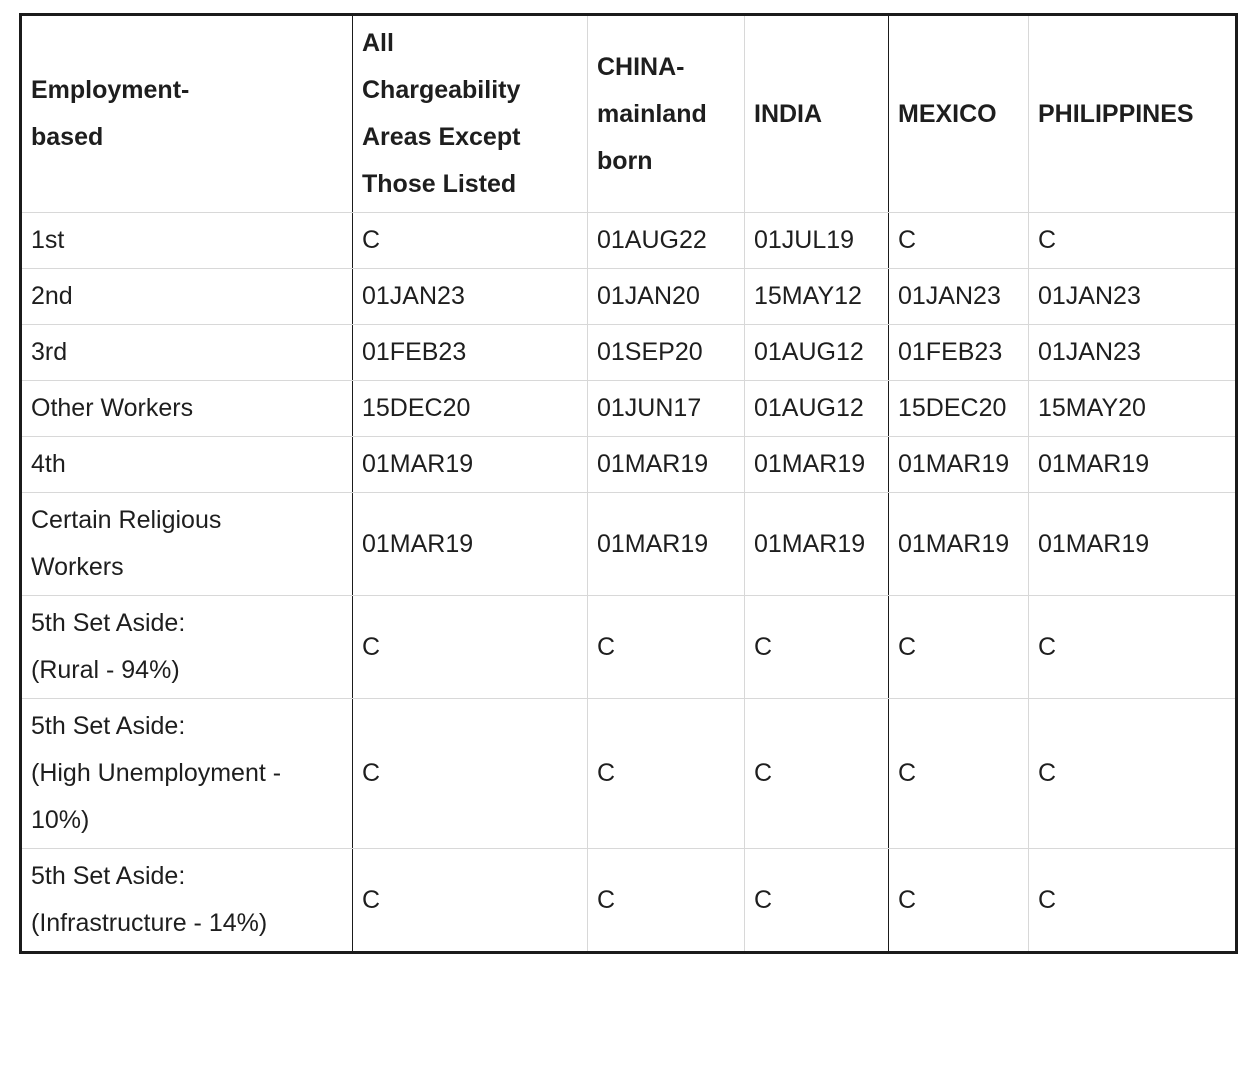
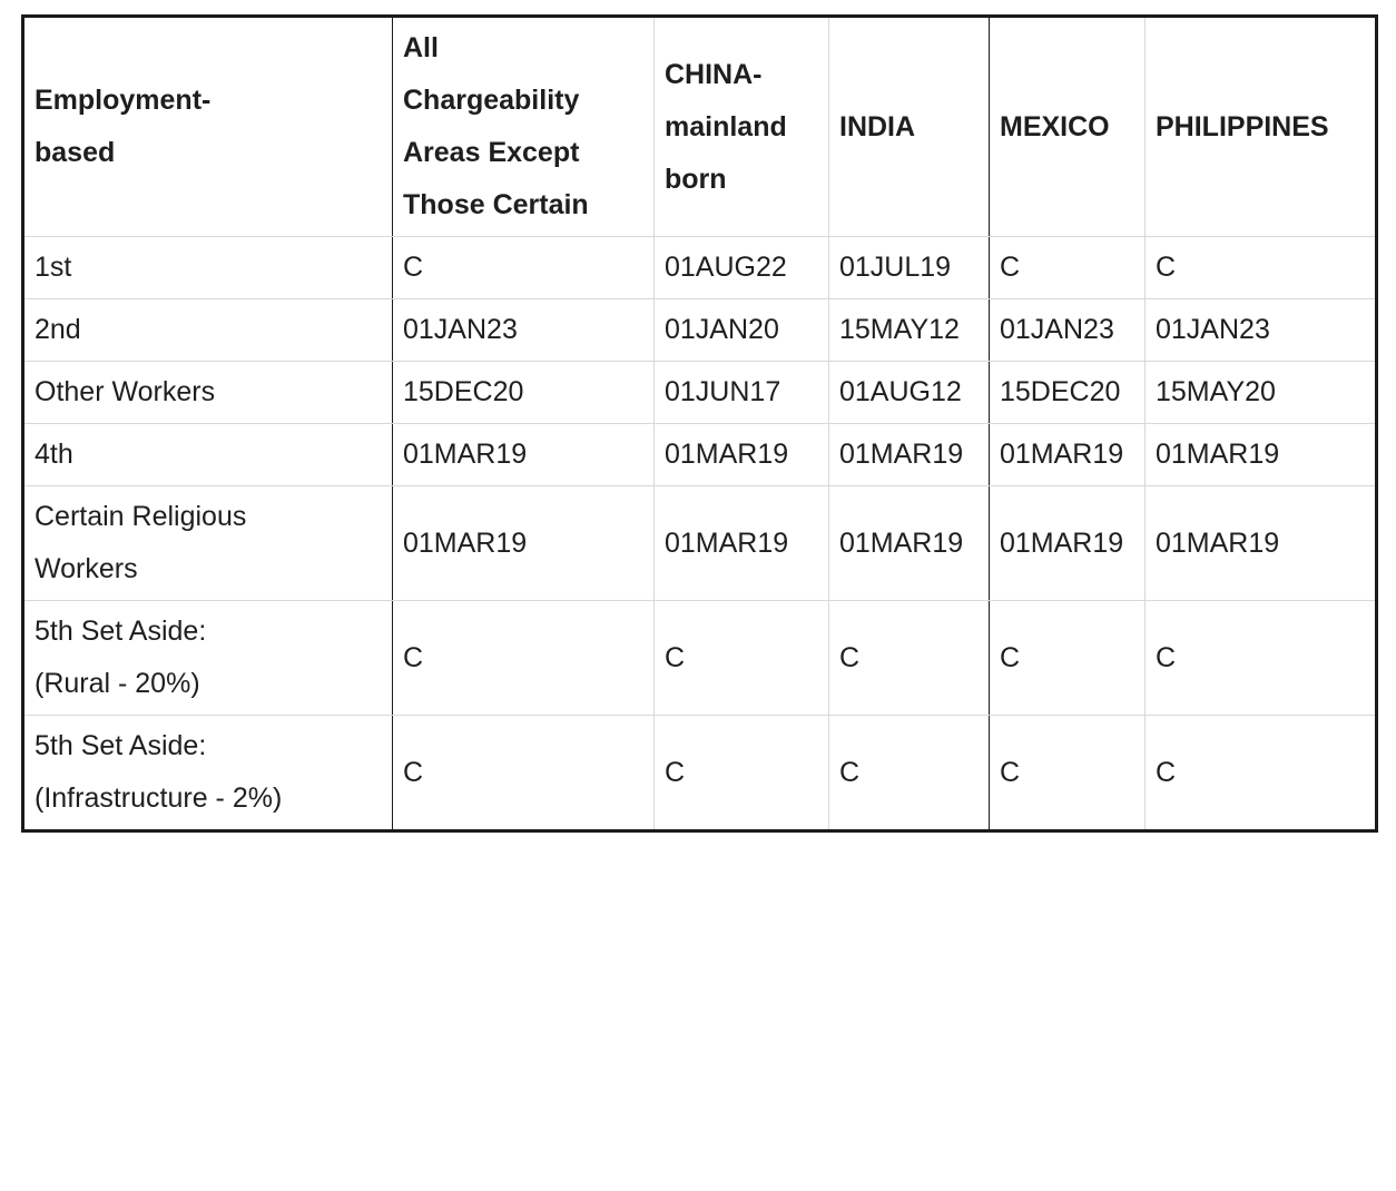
- Employment- based	All Chargeability Areas Except Those Listed	CHINA- mainland born	INDIA	MEXICO	PHILIPPINES
+ Employment- based	All Chargeability Areas Except Those Certain	CHINA- mainland born	INDIA	MEXICO	PHILIPPINES
  1st	C	01AUG22	01JUL19	C	C
  2nd	01JAN23	01JAN20	15MAY12	01JAN23	01JAN23
- 3rd	01FEB23	01SEP20	01AUG12	01FEB23	01JAN23
  Other Workers	15DEC20	01JUN17	01AUG12	15DEC20	15MAY20
  4th	01MAR19	01MAR19	01MAR19	01MAR19	01MAR19
  Certain Religious Workers	01MAR19	01MAR19	01MAR19	01MAR19	01MAR19
- 5th Set Aside: (Rural - 94%)	C	C	C	C	C
+ 5th Set Aside: (Rural - 20%)	C	C	C	C	C
- 5th Set Aside: (High Unemployment - 10%)	C	C	C	C	C
- 5th Set Aside: (Infrastructure - 14%)	C	C	C	C	C
+ 5th Set Aside: (Infrastructure - 2%)	C	C	C	C	C
